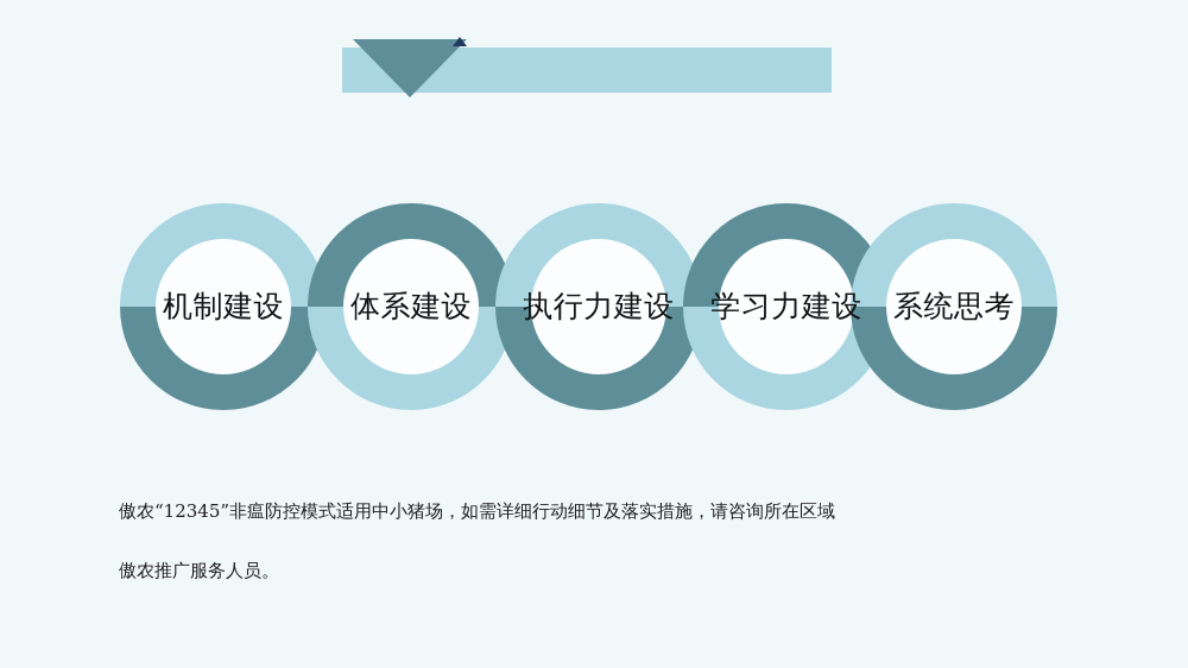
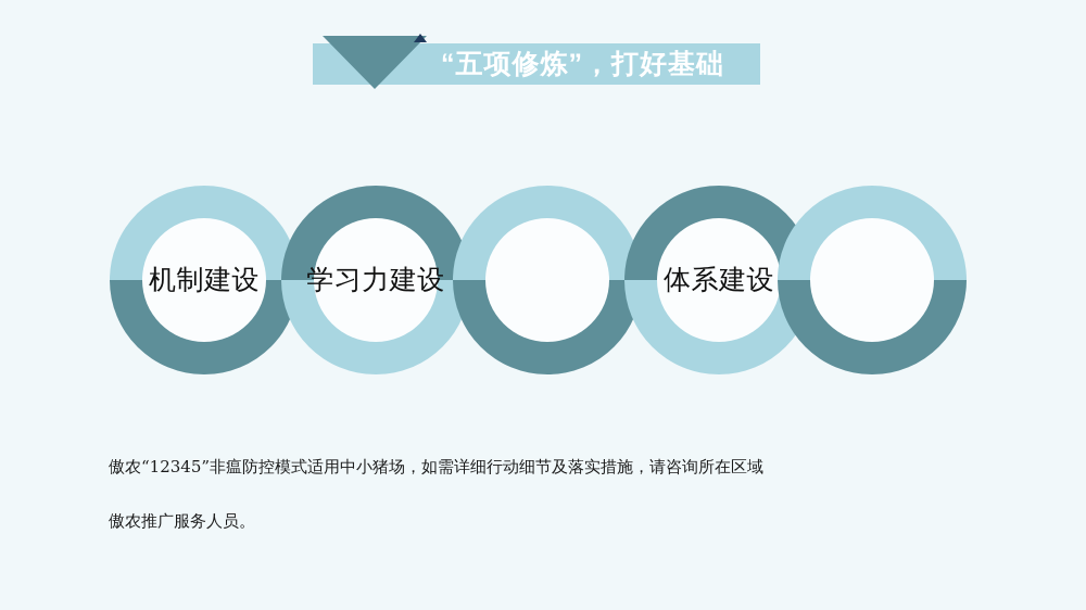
+ “五项修炼”，打好基础
  机制建设
- 体系建设
+ 学习力建设
- 执行力建设
- 学习力建设
+ 体系建设
- 系统思考
  傲农“12345”非瘟防控模式适用中小猪场，如需详细行动细节及落实措施，请咨询所在区域
  傲农推广服务人员。
